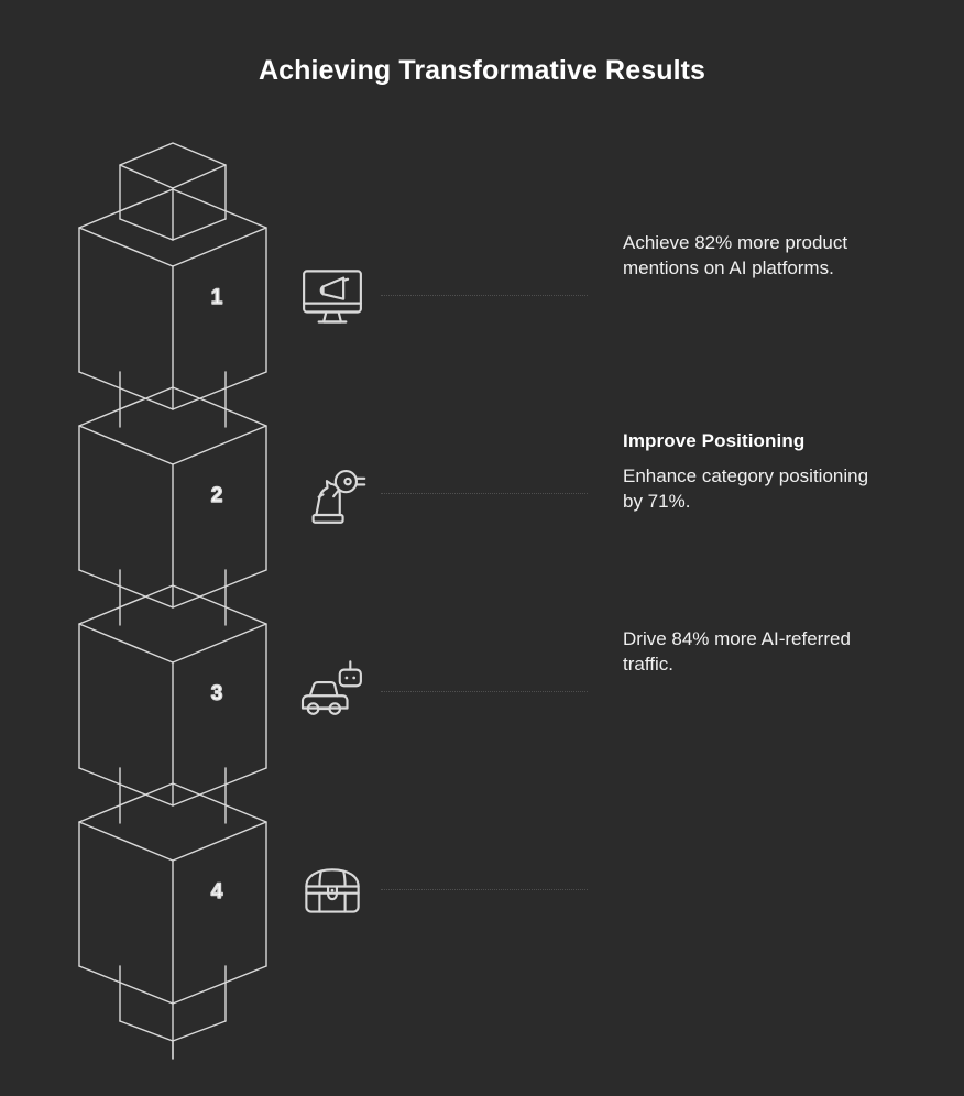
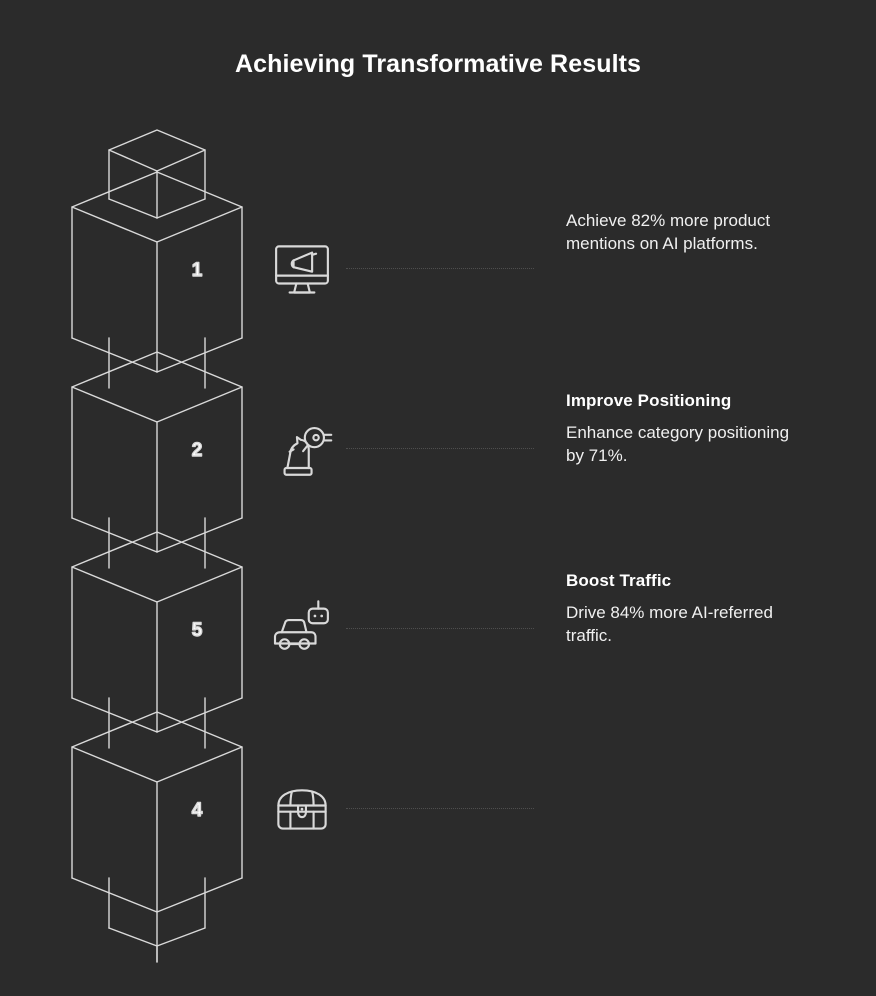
  Achieving Transformative Results
  1
  2
- 3
+ 5
  4
  Achieve 82% more product mentions on AI platforms.
  Improve Positioning
  Enhance category positioning by 71%.
+ Boost Traffic
  Drive 84% more AI-referred traffic.
